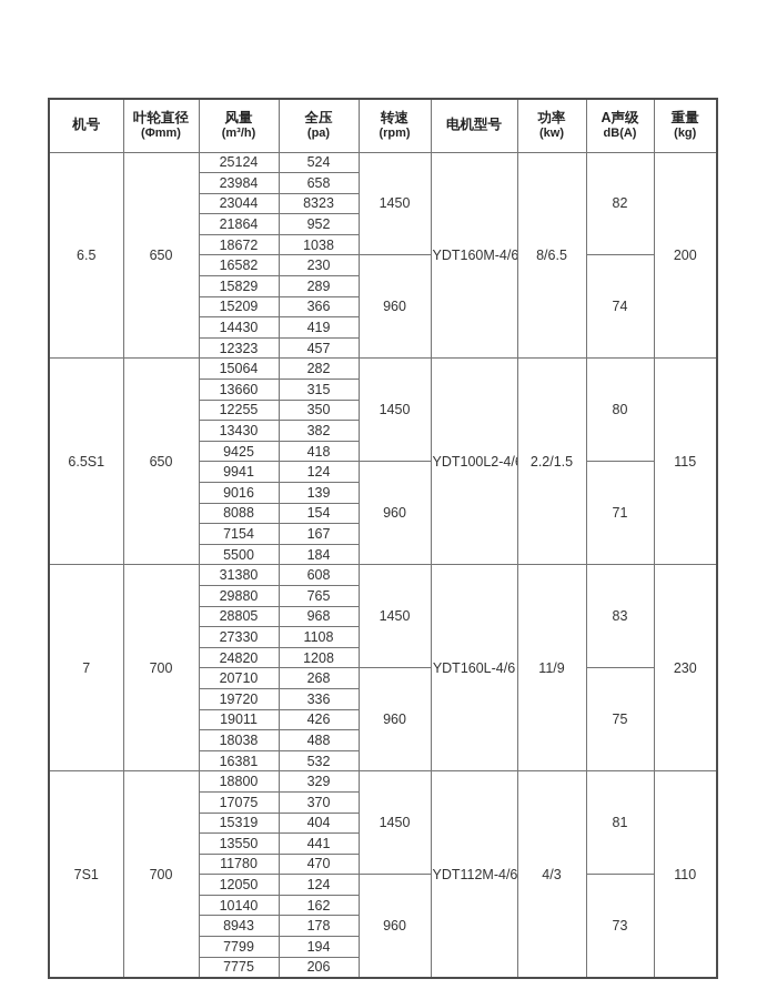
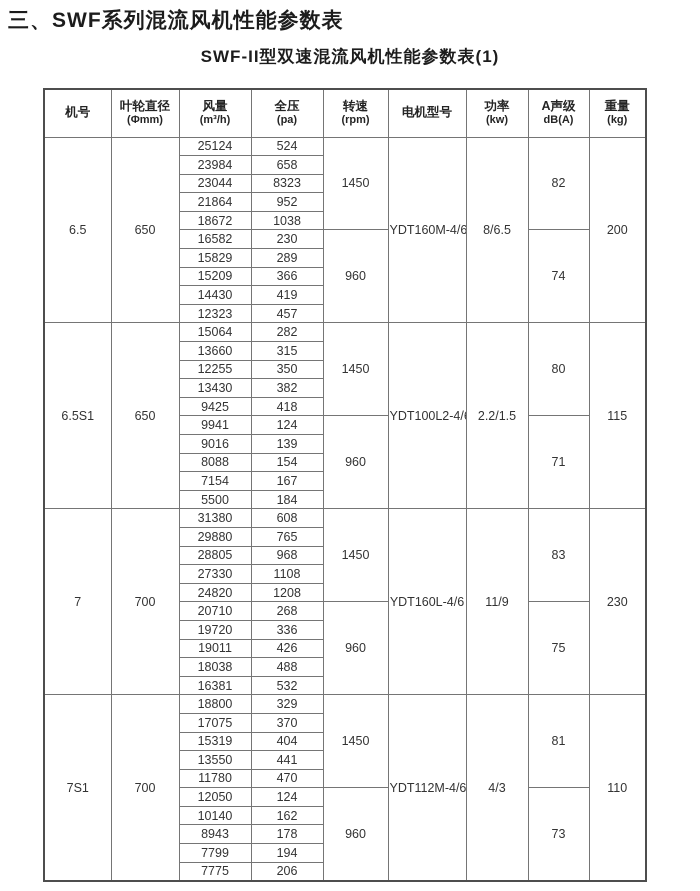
+ 三、SWF系列混流风机性能参数表
+ SWF-II型双速混流风机性能参数表(1)
  机号	叶轮直径 (Φmm)	风量 (m³/h)	全压 (pa)	转速 (rpm)	电机型号	功率 (kw)	A声级 dB(A)	重量 (kg)
  6.5	650	25124	524	1450	YDT160M-4/6	8/6.5	82	200
  23984	658
  23044	8323
  21864	952
  18672	1038
  16582	230	960	74
  15829	289
  15209	366
  14430	419
  12323	457
  6.5S1	650	15064	282	1450	YDT100L2-4/	2.2/1.5	80	115
  13660	315
  12255	350
  13430	382
  9425	418
  9941	124	960	71
  9016	139
  8088	154
  7154	167
  5500	184
  7	700	31380	608	1450	YDT160L-4/6	11/9	83	230
  29880	765
  28805	968
  27330	1108
  24820	1208
  20710	268	960	75
  19720	336
  19011	426
  18038	488
  16381	532
  7S1	700	18800	329	1450	YDT112M-4/6	4/3	81	110
  17075	370
  15319	404
  13550	441
  11780	470
  12050	124	960	73
  10140	162
  8943	178
  7799	194
  7775	206
